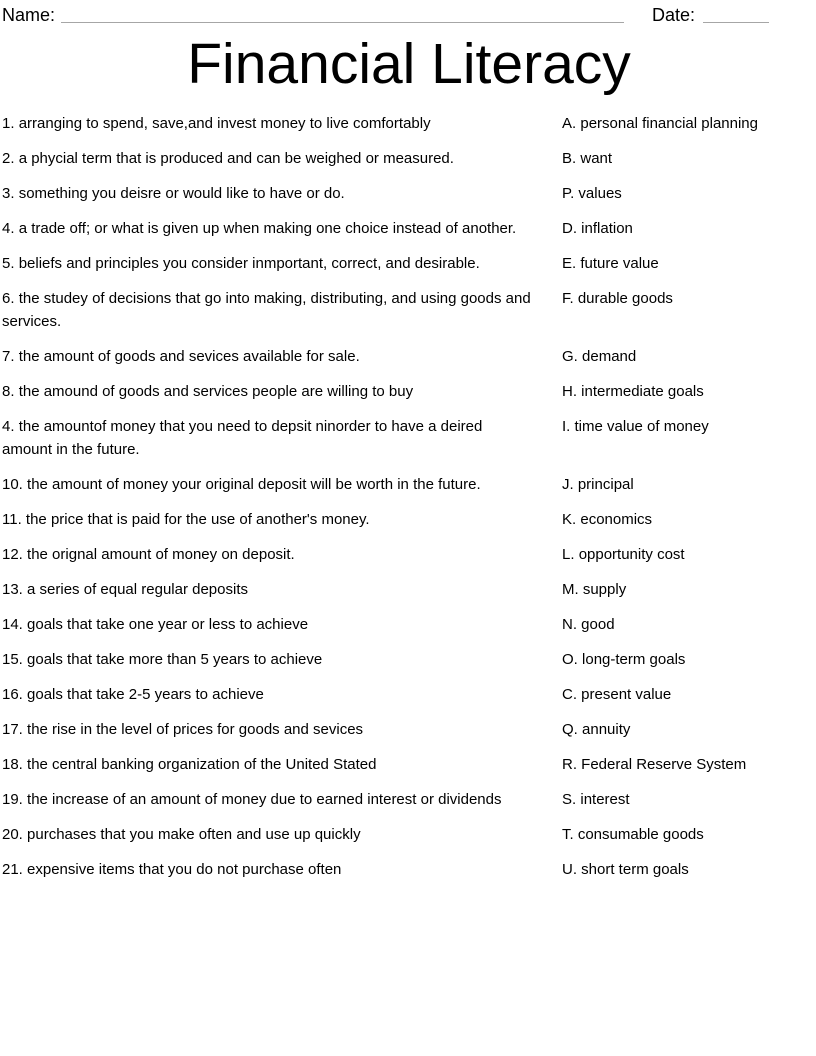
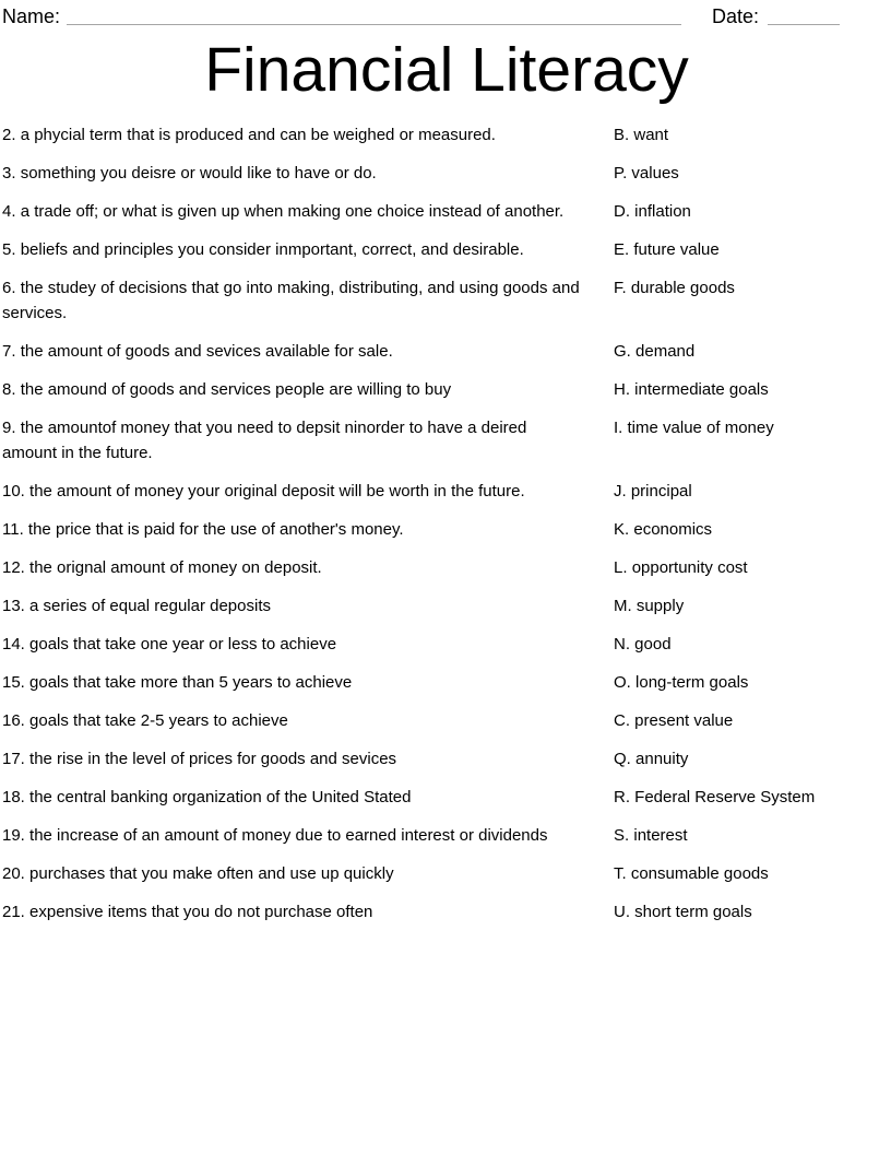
  Name:
  Date:
  Financial Literacy
- 1. arranging to spend, save,and invest money to live comfortably
- A. personal financial planning
  2. a phycial term that is produced and can be weighed or measured.
  B. want
  3. something you deisre or would like to have or do.
  P. values
  4. a trade off; or what is given up when making one choice instead of another.
  D. inflation
  5. beliefs and principles you consider inmportant, correct, and desirable.
  E. future value
  6. the studey of decisions that go into making, distributing, and using goods and
  services.
  F. durable goods
  7. the amount of goods and sevices available for sale.
  G. demand
  8. the amound of goods and services people are willing to buy
  H. intermediate goals
- 4. the amountof money that you need to depsit ninorder to have a deired
+ 9. the amountof money that you need to depsit ninorder to have a deired
  amount in the future.
  I. time value of money
  10. the amount of money your original deposit will be worth in the future.
  J. principal
  11. the price that is paid for the use of another's money.
  K. economics
  12. the orignal amount of money on deposit.
  L. opportunity cost
  13. a series of equal regular deposits
  M. supply
  14. goals that take one year or less to achieve
  N. good
  15. goals that take more than 5 years to achieve
  O. long-term goals
  16. goals that take 2-5 years to achieve
  C. present value
  17. the rise in the level of prices for goods and sevices
  Q. annuity
  18. the central banking organization of the United Stated
  R. Federal Reserve System
  19. the increase of an amount of money due to earned interest or dividends
  S. interest
  20. purchases that you make often and use up quickly
  T. consumable goods
  21. expensive items that you do not purchase often
  U. short term goals
